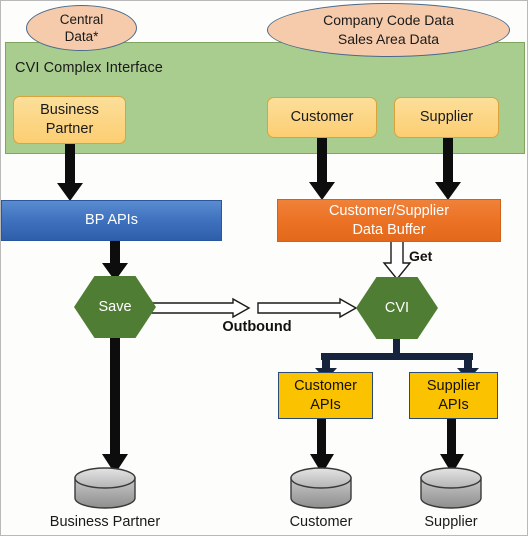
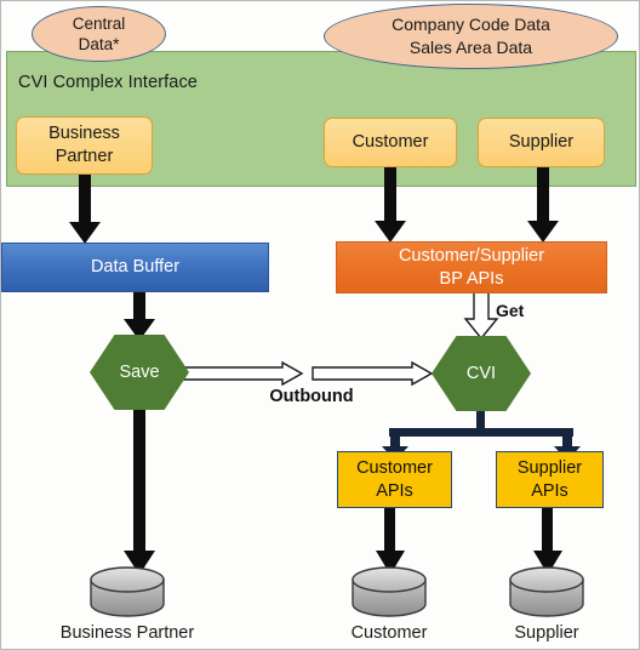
  CVI Complex Interface
  Central
  Data*
  Company Code Data
  Sales Area Data
  Business
  Partner
  Customer
  Supplier
- BP APIs
+ Data Buffer
  Customer/Supplier
- Data Buffer
+ BP APIs
  Save
  CVI
  Outbound
  Get
  Customer
  APIs
  Supplier
  APIs
  Business Partner
  Customer
  Supplier
